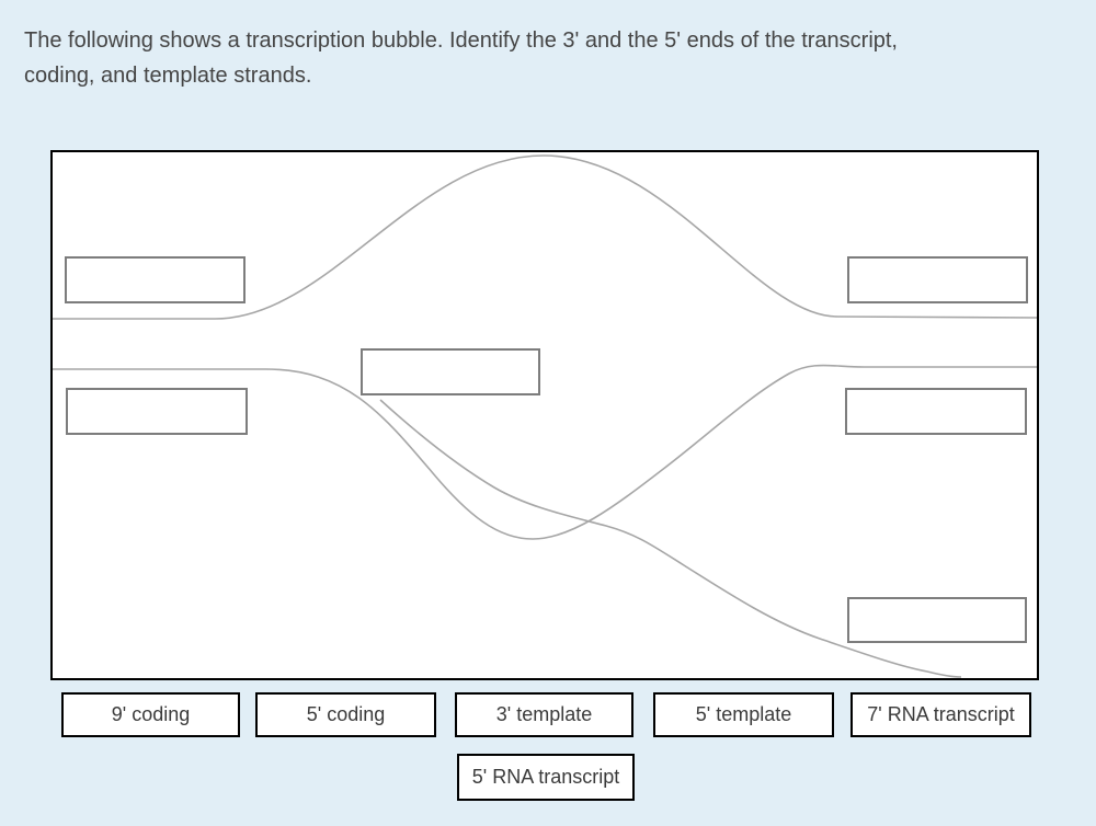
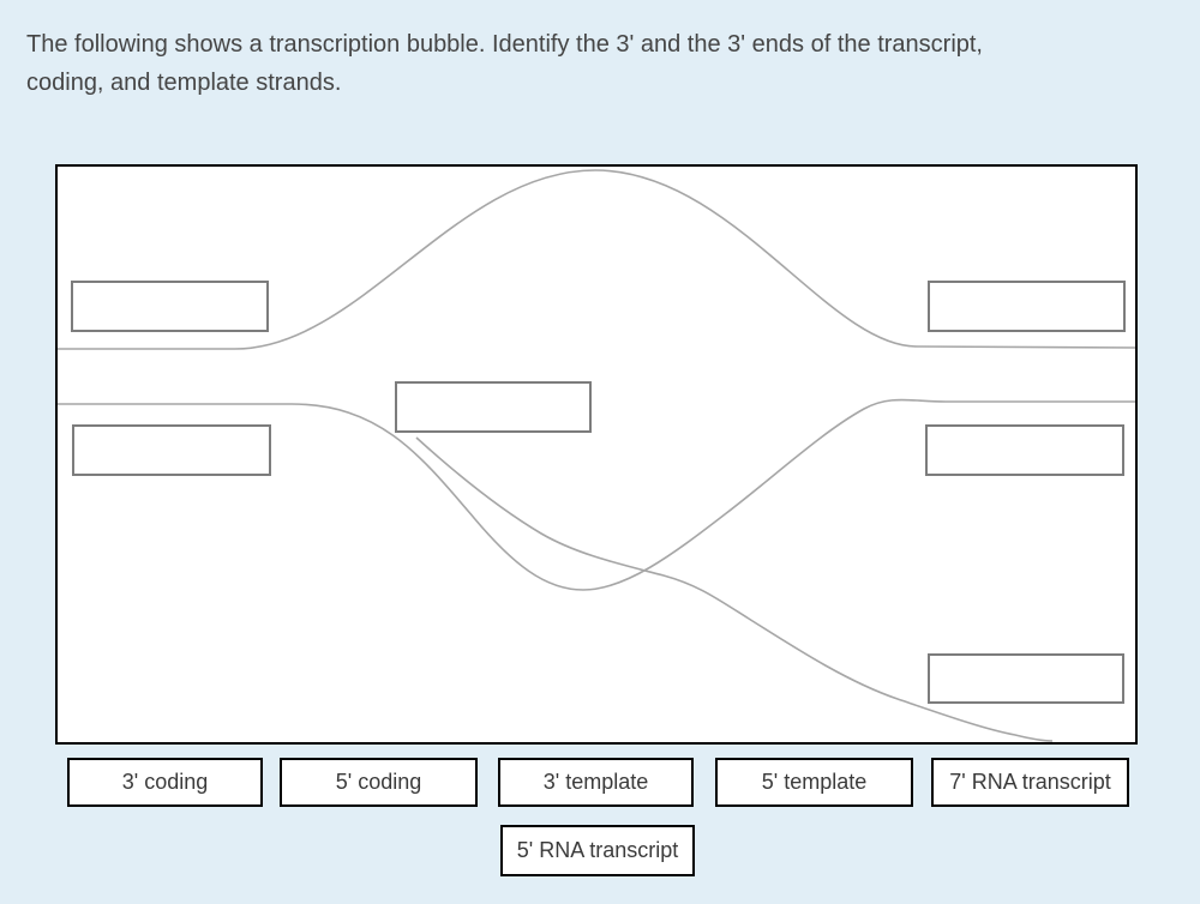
- The following shows a transcription bubble. Identify the 3' and the 5' ends of the transcript,
+ The following shows a transcription bubble. Identify the 3' and the 3' ends of the transcript,
  coding, and template strands.
- 9' coding
+ 3' coding
  5' coding
  3' template
  5' template
  7' RNA transcript
  5' RNA transcript
